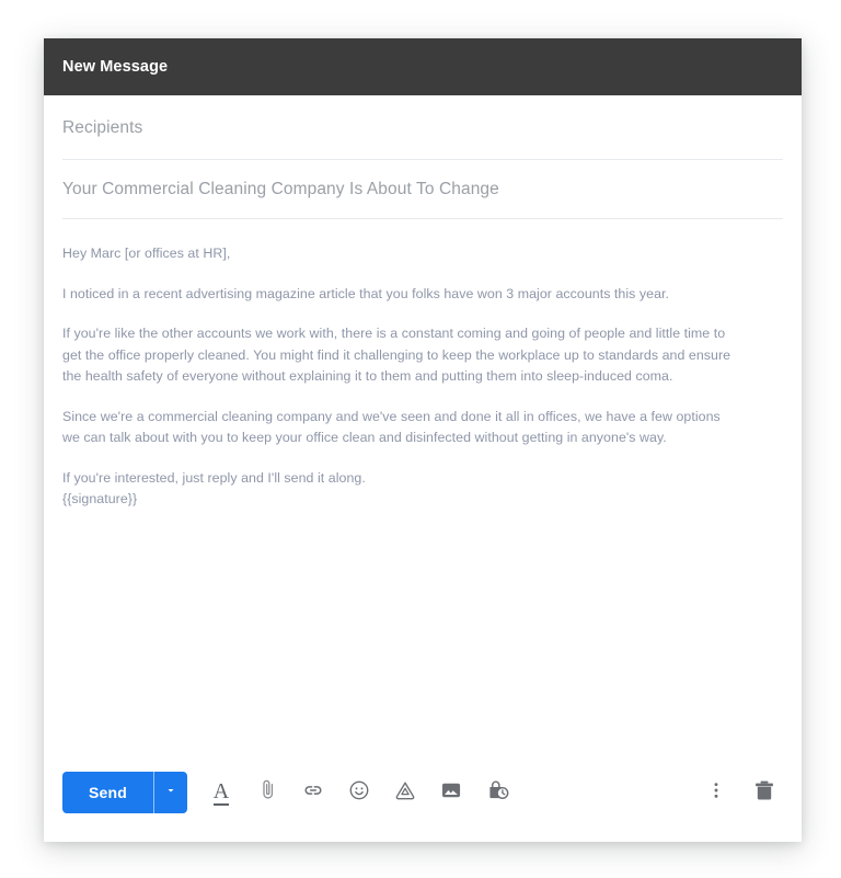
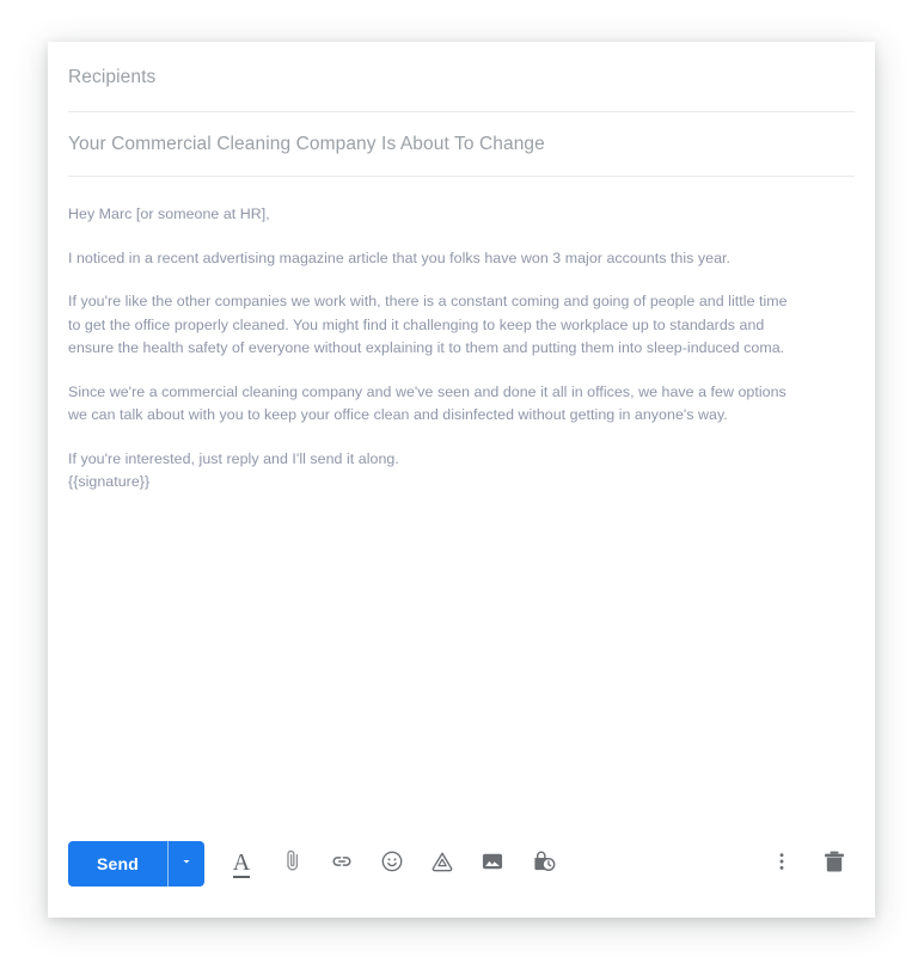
- New Message
  Recipients
  Your Commercial Cleaning Company Is About To Change
- Hey Marc [or offices at HR],
+ Hey Marc [or someone at HR],
  I noticed in a recent advertising magazine article that you folks have won 3 major accounts this year.
- If you're like the other accounts we work with, there is a constant coming and going of people and little time to get the office properly cleaned. You might find it challenging to keep the workplace up to standards and ensure the health safety of everyone without explaining it to them and putting them into sleep-induced coma.
+ If you're like the other companies we work with, there is a constant coming and going of people and little time to get the office properly cleaned. You might find it challenging to keep the workplace up to standards and ensure the health safety of everyone without explaining it to them and putting them into sleep-induced coma.
  Since we're a commercial cleaning company and we've seen and done it all in offices, we have a few options we can talk about with you to keep your office clean and disinfected without getting in anyone's way.
  If you're interested, just reply and I'll send it along.
  {{signature}}
  Send
  A
